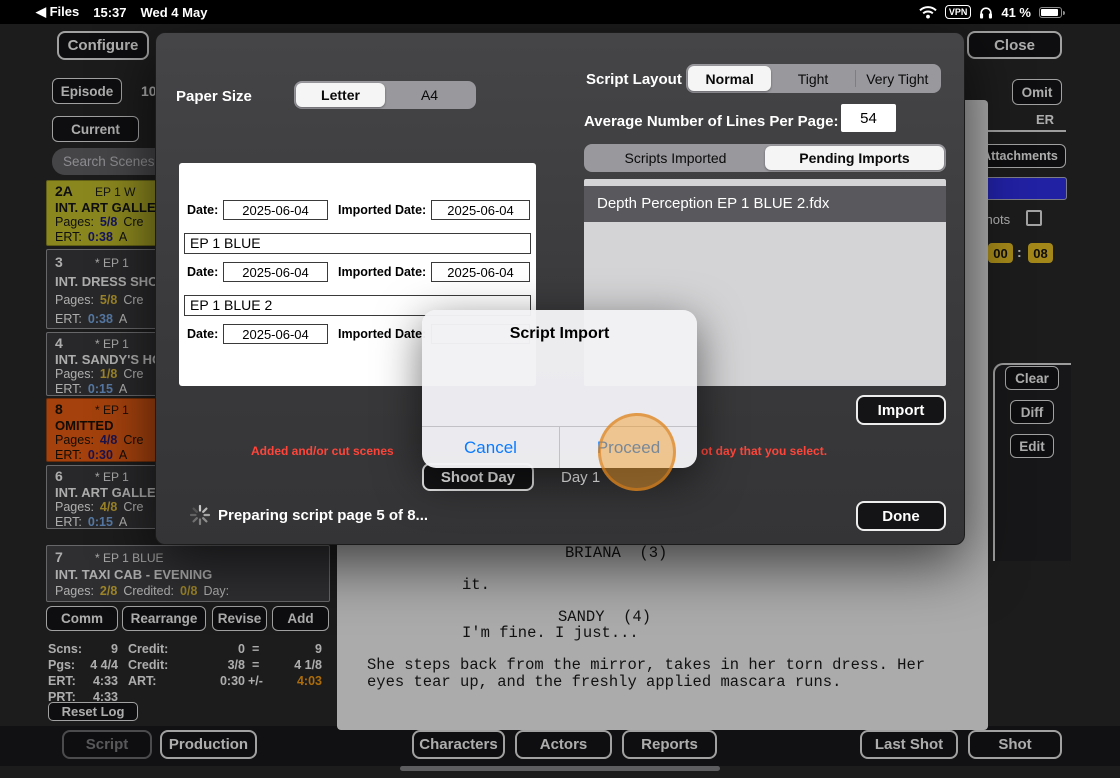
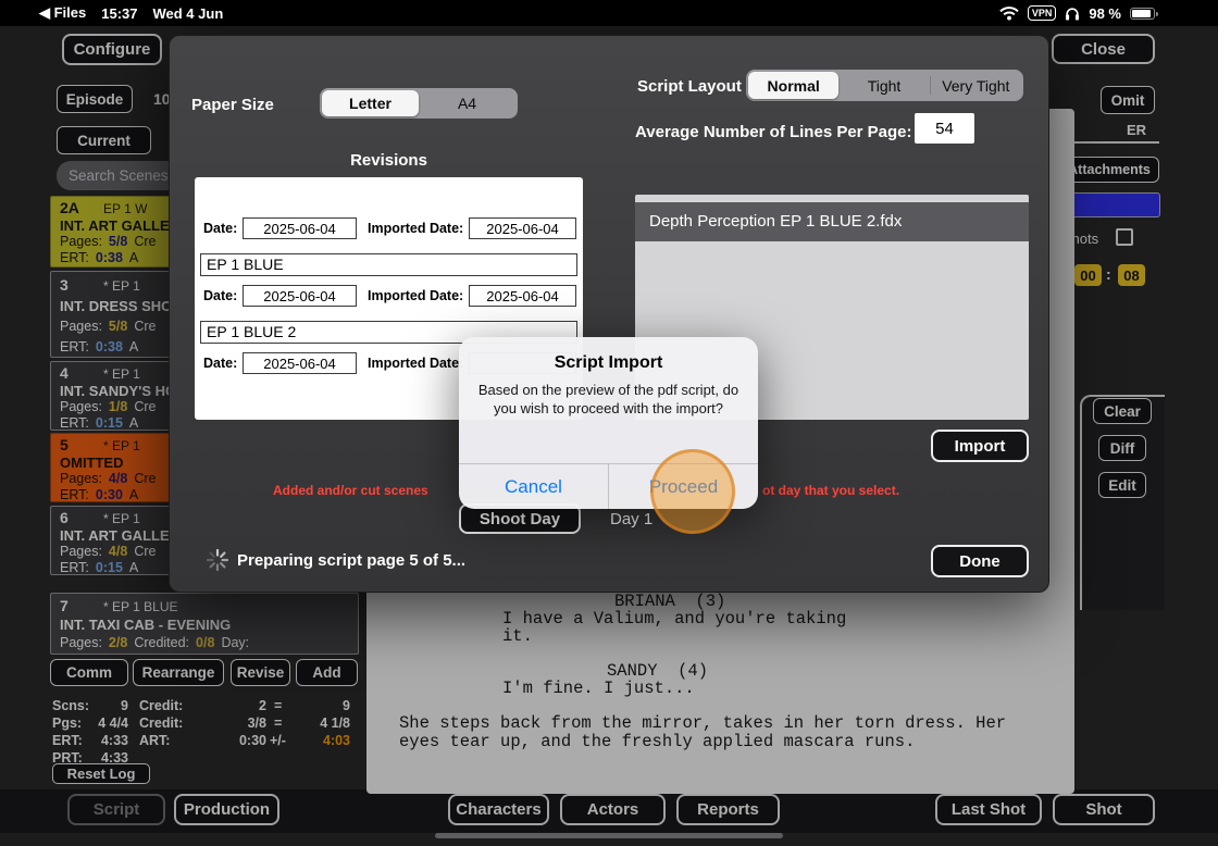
  ◀ Files
  15:37
- Wed 4 May
+ Wed 4 Jun
  VPN
- 41 %
+ 98 %
  Configure
  Close
  Episode
  10
  Omit
  Current
  ER
  ttachments
  Search Scenes
  00
  :
  08
  2A EP 1 W
  INT. ART GALLE
  Pages: 5/8 Cre
  ERT: 0:38 A
  3 * EP 1
  INT. DRESS SHO
  Pages: 5/8 Cre
  ERT: 0:38 A
  4 * EP 1
  INT. SANDY'S H
  Pages: 1/8 Cre
  ERT: 0:15 A
- 8 * EP 1
+ 5 * EP 1
  OMITTED
  Pages: 4/8 Cre
  ERT: 0:30 A
  6 * EP 1
  INT. ART GALLE
  Pages: 4/8 Cre
  ERT: 0:15 A
  7 * EP 1 BLUE
  INT. TAXI CAB - EVENING
  Pages: 2/8 Credited: 0/8 Day:
  Comm
  Rearrange
  Revise
  Add
  Scns:
  9
  Credit:
- 0
+ 2
  =
  9
  Pgs:
  4 4/4
  Credit:
  3/8
  =
  4 1/8
  ERT:
  4:33
  ART:
  0:30
  +/-
  4:03
  PRT:
  4:33
  Reset Log
  BRIANA (3)
+ I have a Valium, and you're taking
  it.
  SANDY (4)
  I'm fine. I just...
  She steps back from the mirror, takes in her torn dress. Her
  eyes tear up, and the freshly applied mascara runs.
  Clear
  Diff
  Edit
  Script
  Production
  Characters
  Actors
  Reports
  Last Shot
  Shot
  Paper Size
  Letter
  A4
  Script Layout
  Normal
  Tight
  Very Tight
  Average Number of Lines Per Page:
  54
+ Revisions
  Date:
  2025-06-04
  Imported Date:
  2025-06-04
  EP 1 BLUE
  Date:
  2025-06-04
  Imported Date:
  2025-06-04
  EP 1 BLUE 2
  Date:
  2025-06-04
  Imported Date
- Scripts Imported
- Pending Imports
  Depth Perception EP 1 BLUE 2.fdx
  Import
  Added and/or cut scenes
  ot day that you select.
  Shoot Day
  Day 1
- Preparing script page 5 of 8...
+ Preparing script page 5 of 5...
  Done
  Script Import
+ Based on the preview of the pdf script, do you wish to proceed with the import?
  Cancel
  Proceed
